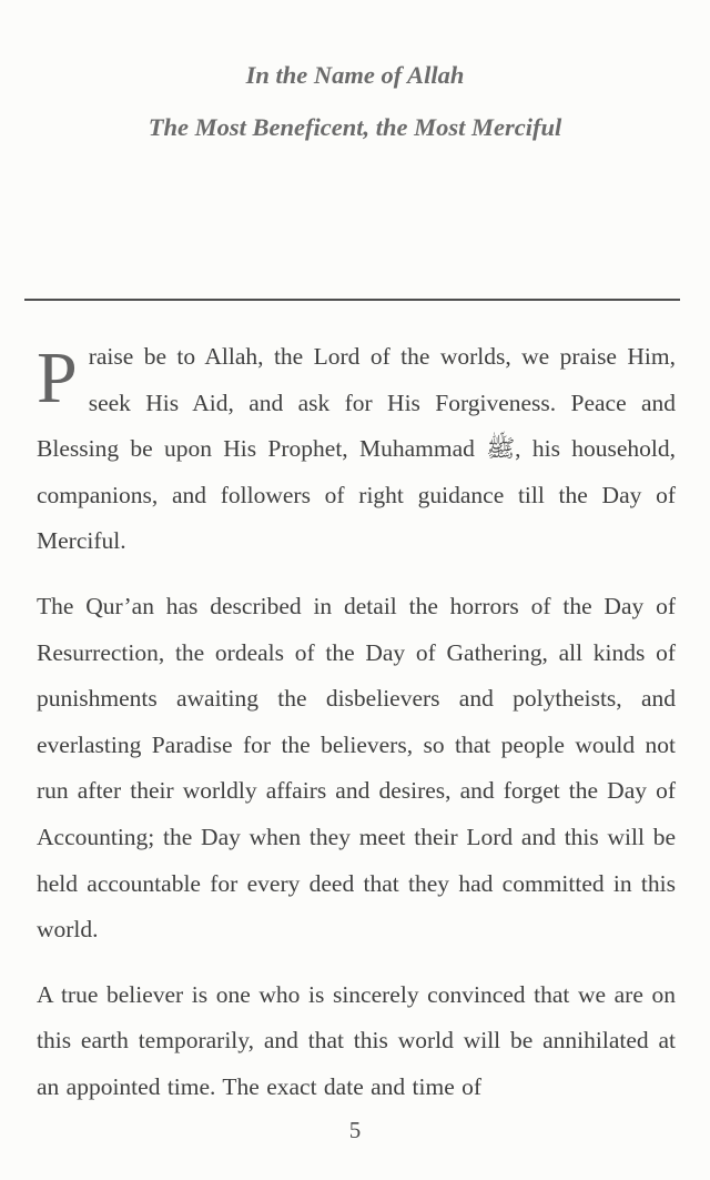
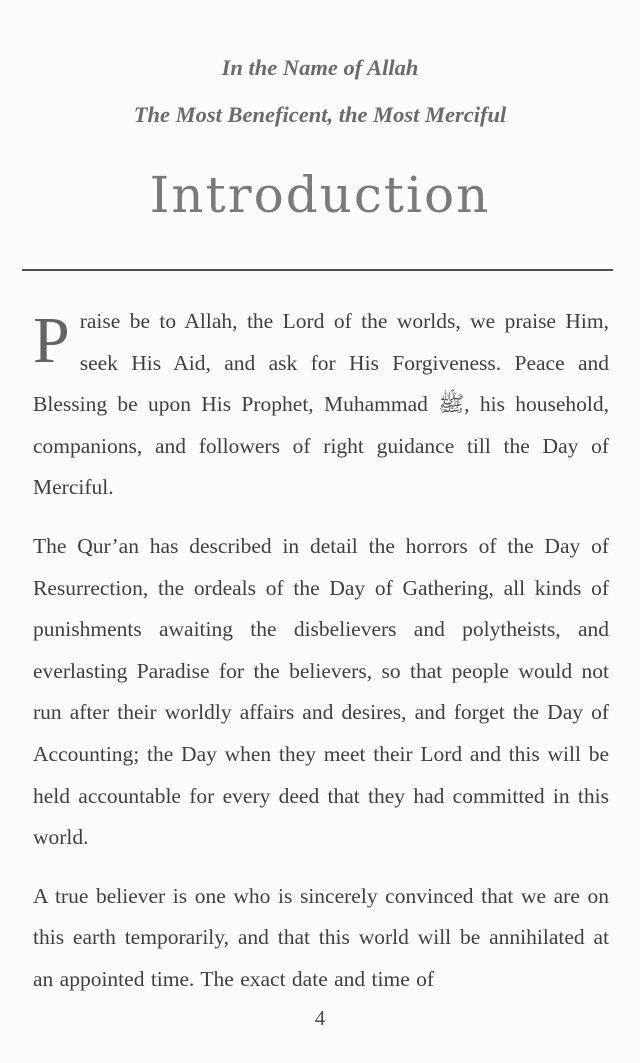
  In the Name of Allah
  The Most Beneficent, the Most Merciful
+ Introduction
  P
  raise be to Allah, the Lord of the worlds, we praise Him, seek His Aid, and ask for His Forgiveness. Peace and Blessing be upon His Prophet, Muhammad ﷺ, his household, companions, and followers of right guidance till the Day of Merciful.
  The Qur’an has described in detail the horrors of the Day of Resurrection, the ordeals of the Day of Gathering, all kinds of punishments awaiting the disbelievers and polytheists, and everlasting Paradise for the believers, so that people would not run after their worldly affairs and desires, and forget the Day of Accounting; the Day when they meet their Lord and this will be held accountable for every deed that they had committed in this world.
  A true believer is one who is sincerely convinced that we are on this earth temporarily, and that this world will be annihilated at an appointed time. The exact date and time of
- 5
+ 4
